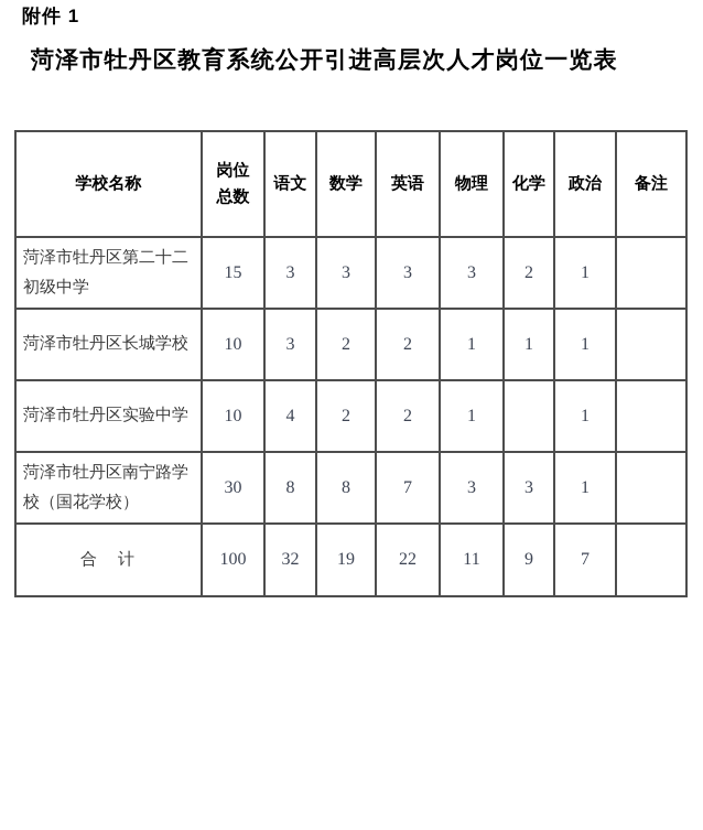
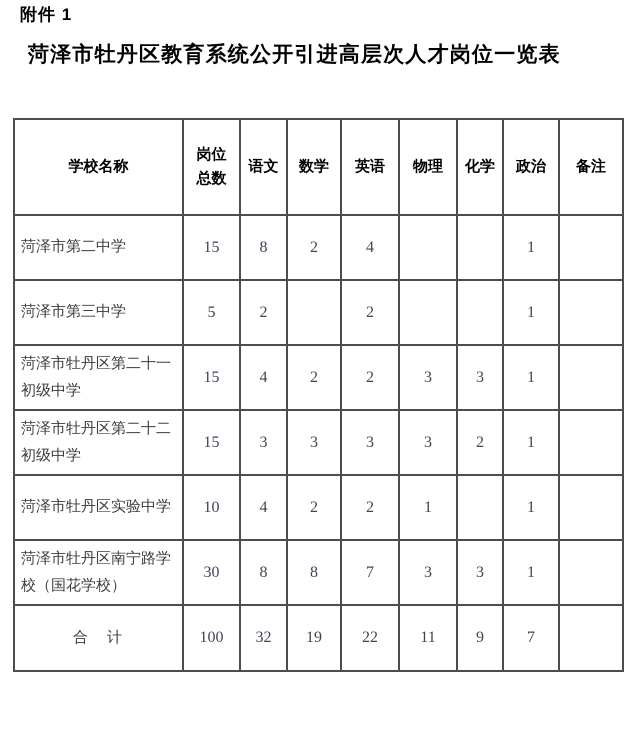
  附件 1
  菏泽市牡丹区教育系统公开引进高层次人才岗位一览表
  学校名称	岗位总数	语文	数学	英语	物理	化学	政治	备注
+ 菏泽市第二中学	15	8	2	4			1
+ 菏泽市第三中学	5	2		2			1
+ 菏泽市牡丹区第二十一初级中学	15	4	2	2	3	3	1
  菏泽市牡丹区第二十二初级中学	15	3	3	3	3	2	1
- 菏泽市牡丹区长城学校	10	3	2	2	1	1	1
  菏泽市牡丹区实验中学	10	4	2	2	1		1
  菏泽市牡丹区南宁路学校（国花学校）	30	8	8	7	3	3	1
  合 计	100	32	19	22	11	9	7
